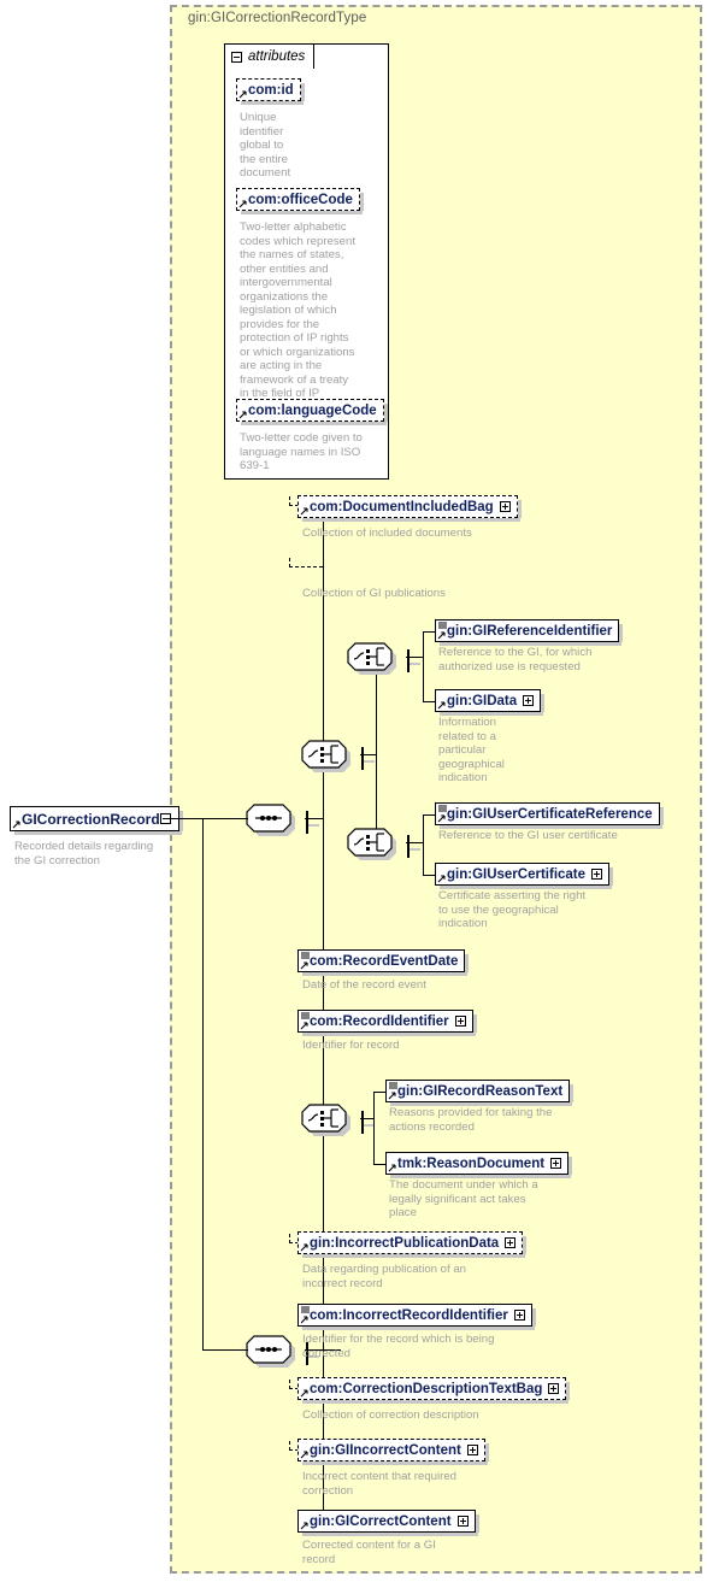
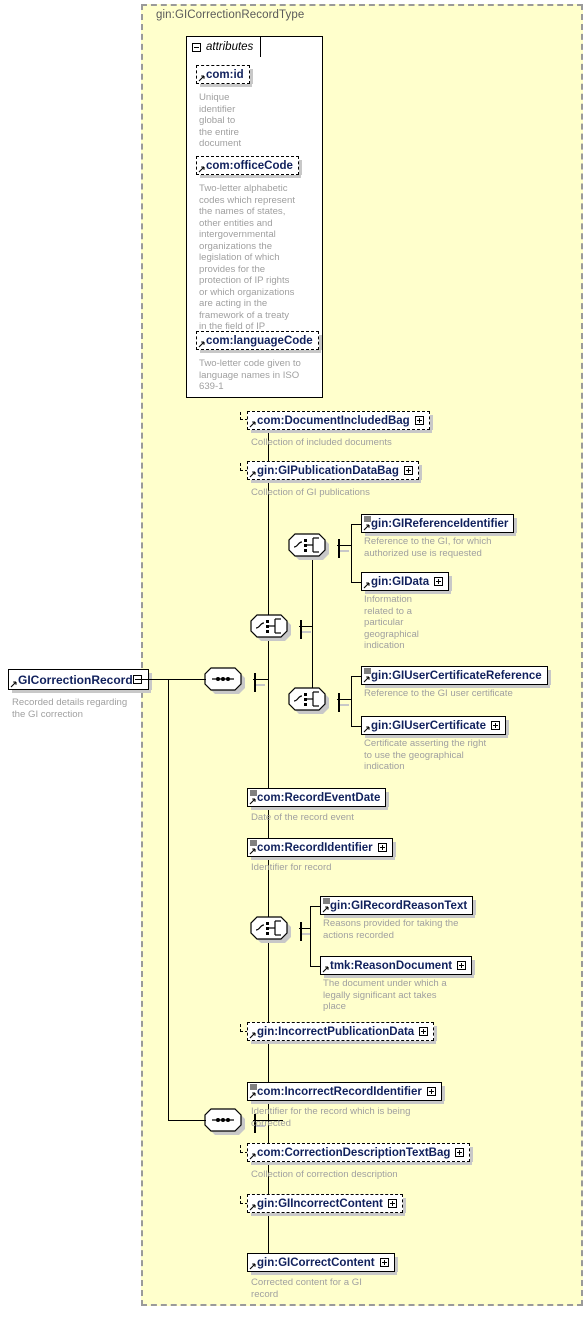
  gin:GICorrectionRecordType
  GICorrectionRecord
  Recorded details regarding
  the GI correction
  attributes
  com:id
  Unique
  identifier
  global to
  the entire
  document
  com:officeCode
  Two-letter alphabetic
  codes which represent
  the names of states,
  other entities and
  intergovernmental
  organizations the
  legislation of which
  provides for the
  protection of IP rights
  or which organizations
  are acting in the
  framework of a treaty
  in the field of IP
  com:languageCode
  Two-letter code given to
  language names in ISO
  639-1
  com:DocumentIncludedBag
  Collection of included documents
+ gin:GIPublicationDataBag
  Collection of GI publications
  gin:GIReferenceIdentifier
  Reference to the GI, for which
  authorized use is requested
  gin:GIData
  Information
  related to a
  particular
  geographical
  indication
  gin:GIUserCertificateReference
  Reference to the GI user certificate
  gin:GIUserCertificate
  Certificate asserting the right
  to use the geographical
  indication
  com:RecordEventDate
  Date of the record event
  com:RecordIdentifier
  Identifier for record
  gin:GIRecordReasonText
  Reasons provided for taking the
  actions recorded
  tmk:ReasonDocument
  The document under which a
  legally significant act takes
  place
  gin:IncorrectPublicationData
- Data regarding publication of an
- incorrect record
  com:IncorrectRecordIdentifier
  Identifier for the record which is being
  corrected
  com:CorrectionDescriptionTextBag
  Collection of correction description
  gin:GIIncorrectContent
- Incorrect content that required
- correction
  gin:GICorrectContent
  Corrected content for a GI
  record
